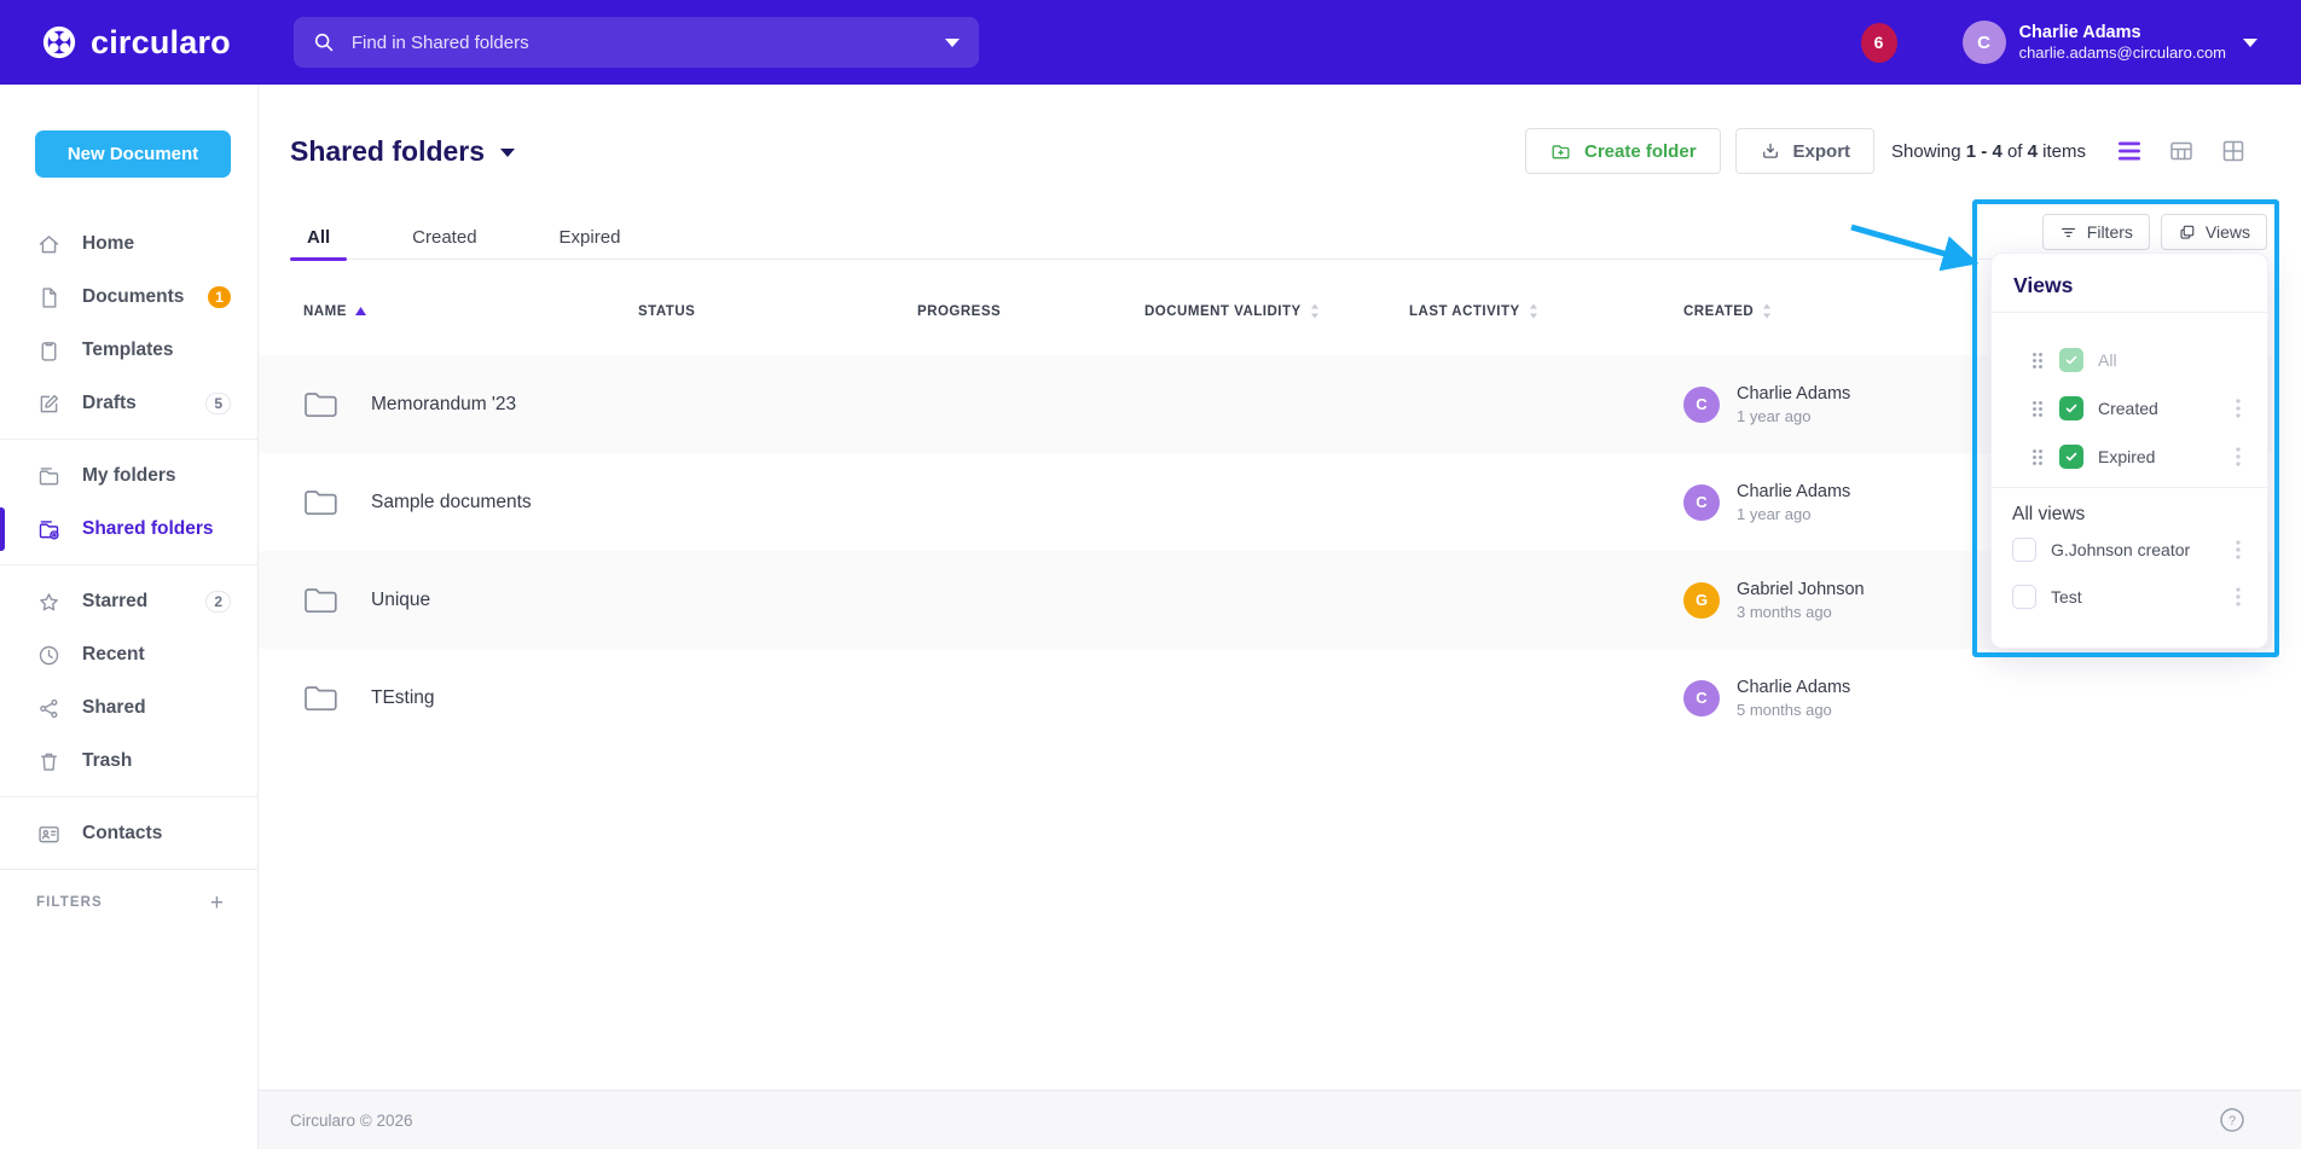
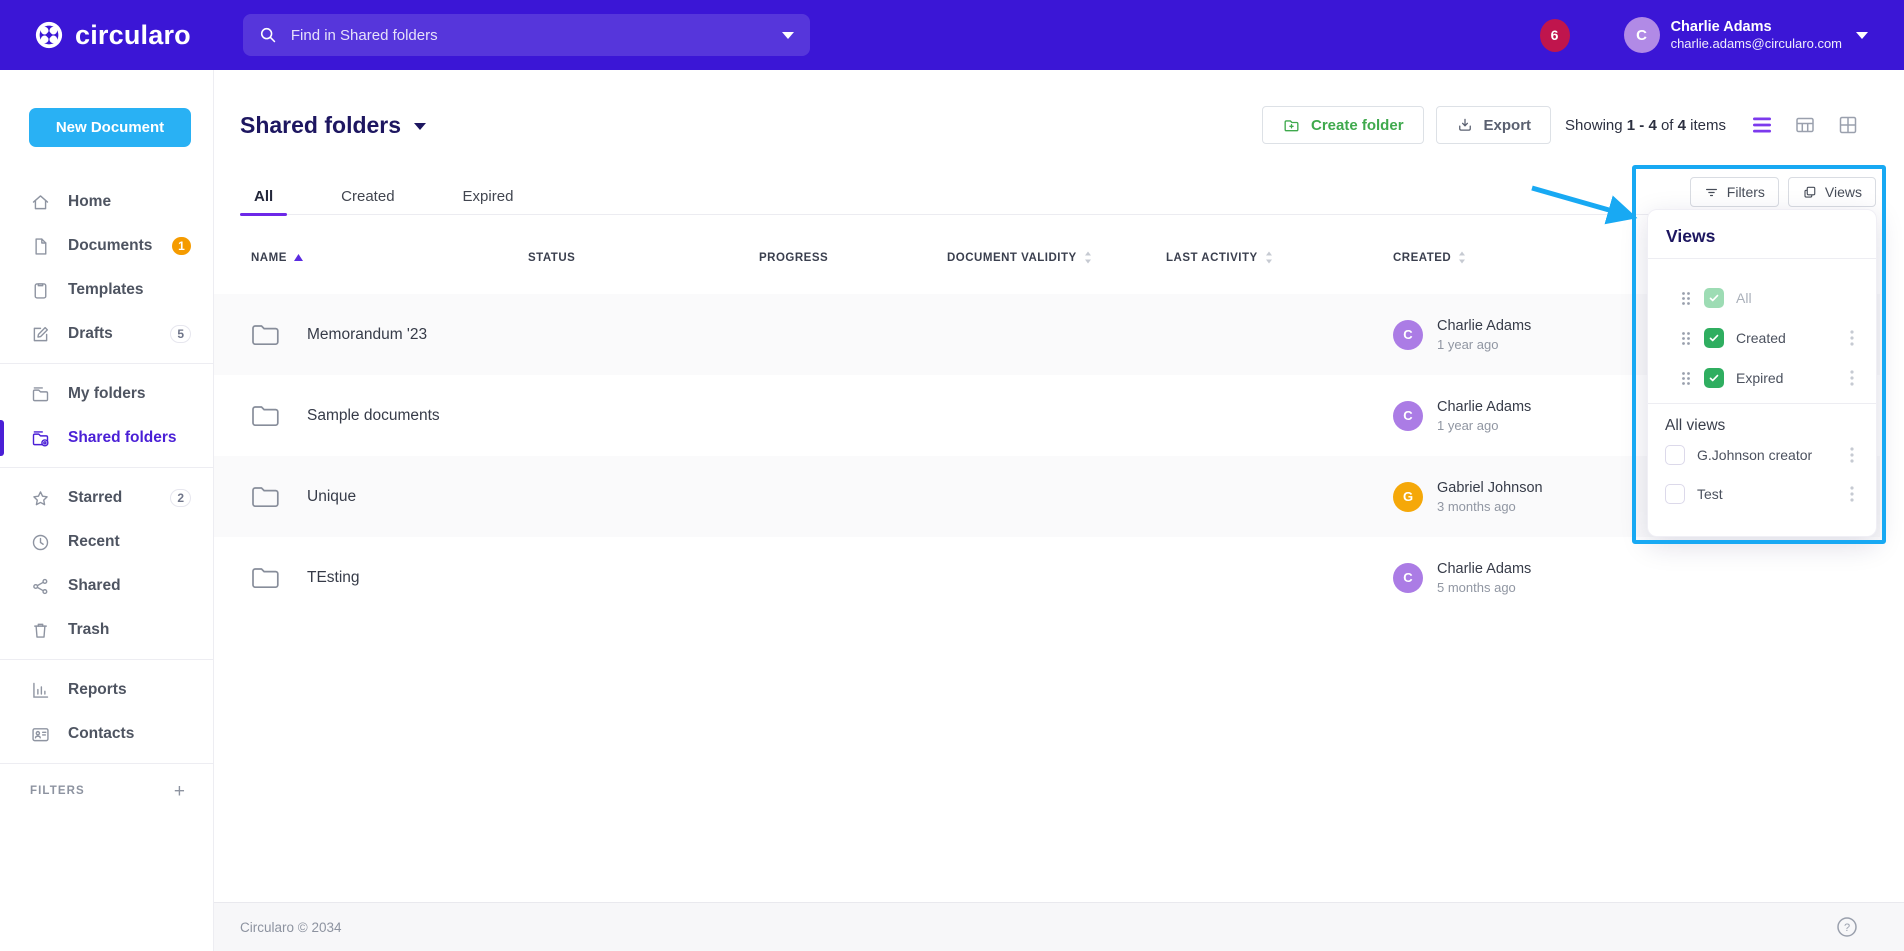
  circularo
  Find in Shared folders
  6
  C
  Charlie Adams
  charlie.adams@circularo.com
  New Document
  Home
  Documents
  1
  Templates
  Drafts
  5
  My folders
  Shared folders
  Starred
  2
  Recent
  Shared
  Trash
+ Reports
  Contacts
  FILTERS
  +
  Shared folders
  Create folder
  Export
  Showing 1 - 4 of 4 items
  All
  Created
  Expired
  Filters
  Views
  NAME
  STATUS
  PROGRESS
  DOCUMENT VALIDITY
  LAST ACTIVITY
  CREATED
  Memorandum '23
  C
  Charlie Adams
  1 year ago
  Sample documents
  C
  Charlie Adams
  1 year ago
  Unique
  G
  Gabriel Johnson
  3 months ago
  TEsting
  C
  Charlie Adams
  5 months ago
- Circularo © 2026
+ Circularo © 2034
  ?
  Views
  All
  Created
  Expired
  All views
  G.Johnson creator
  Test
